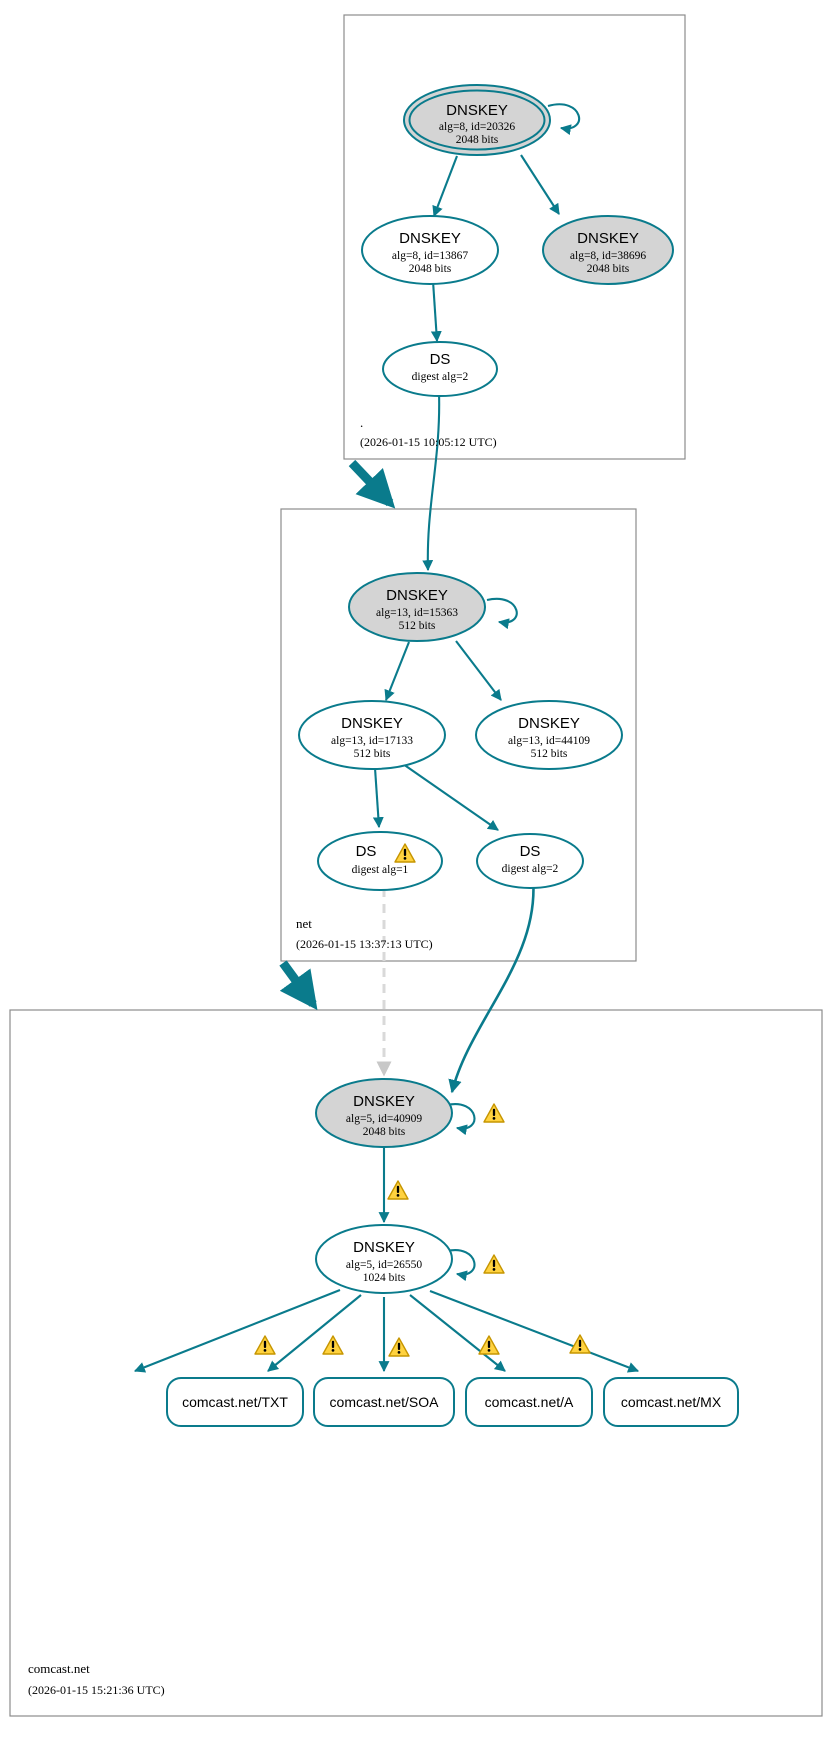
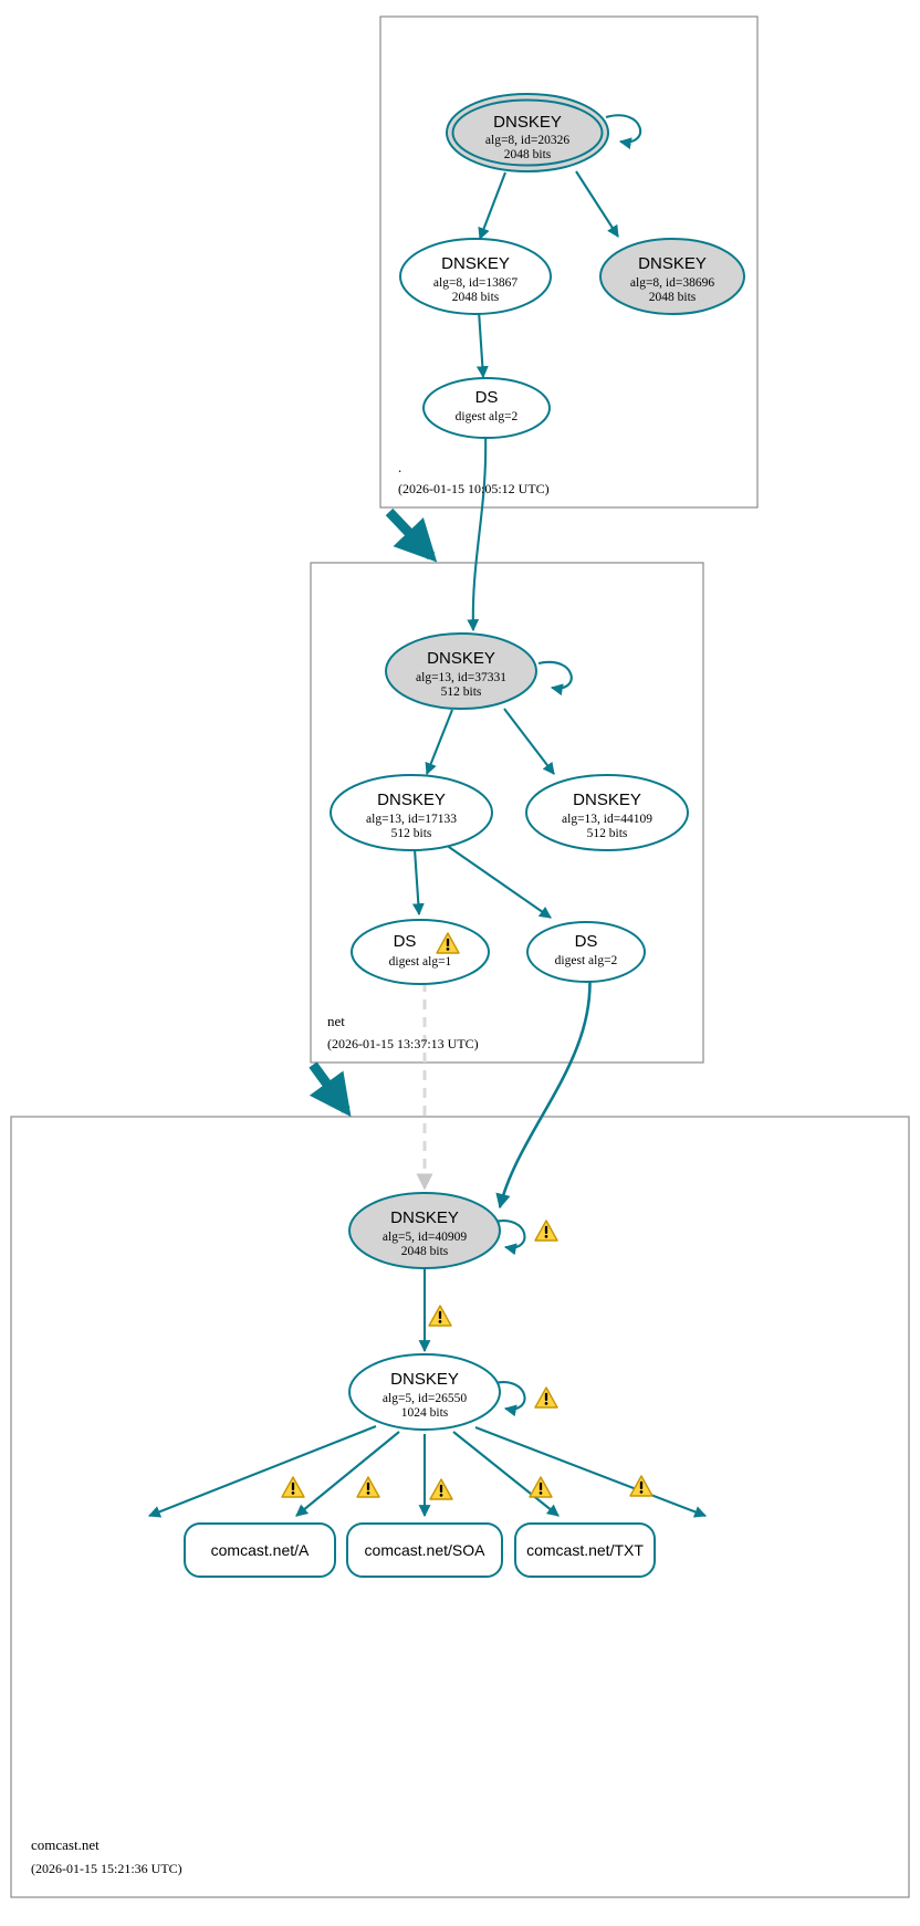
  DNSKEY
  alg=8, id=20326
  2048 bits
  DNSKEY
  alg=8, id=13867
  2048 bits
  DNSKEY
  alg=8, id=38696
  2048 bits
  DS
  digest alg=2
  .
  (2026-01-15 10:05:12 UTC)
  DNSKEY
- alg=13, id=15363
+ alg=13, id=37331
  512 bits
  DNSKEY
  alg=13, id=17133
  512 bits
  DNSKEY
  alg=13, id=44109
  512 bits
  DS
  digest alg=1
  DS
  digest alg=2
  net
  (2026-01-15 13:37:13 UTC)
  DNSKEY
  alg=5, id=40909
  2048 bits
  DNSKEY
  alg=5, id=26550
  1024 bits
- comcast.net/TXT
+ comcast.net/A
  comcast.net/SOA
- comcast.net/A
+ comcast.net/TXT
- comcast.net/MX
  comcast.net
  (2026-01-15 15:21:36 UTC)
